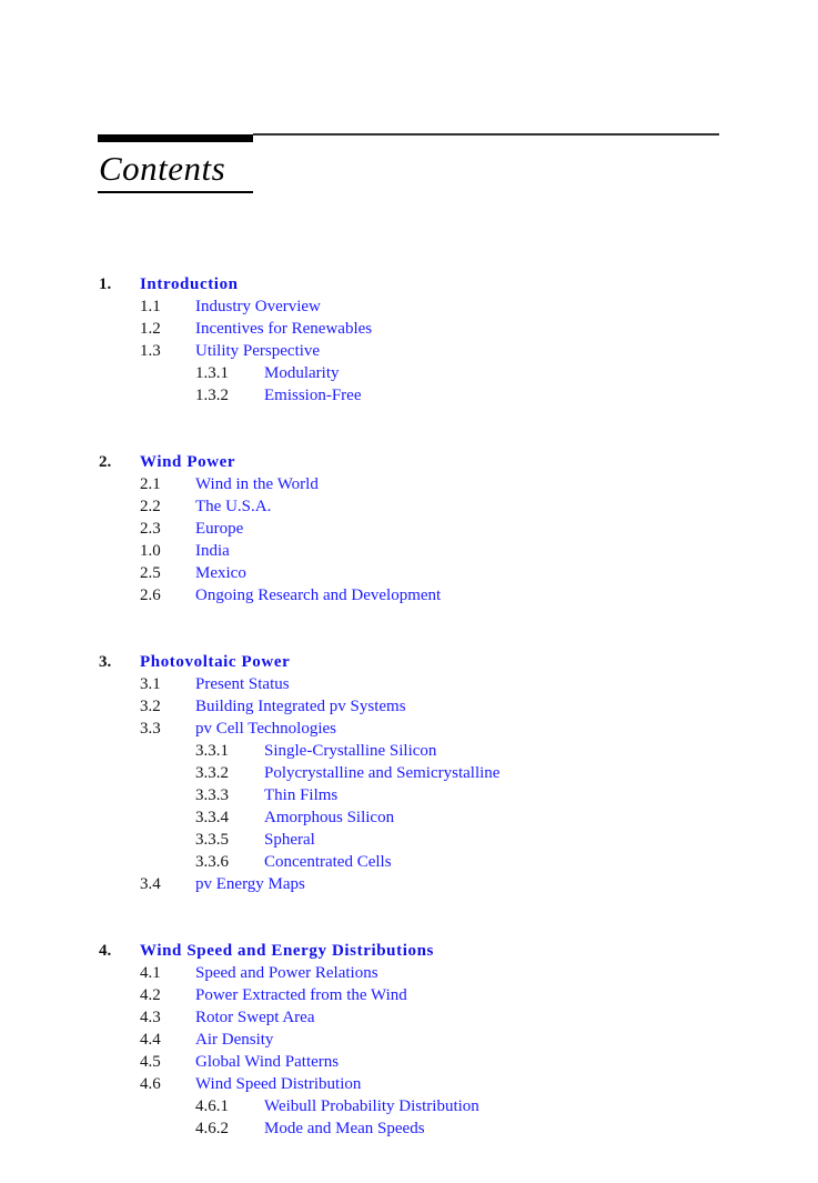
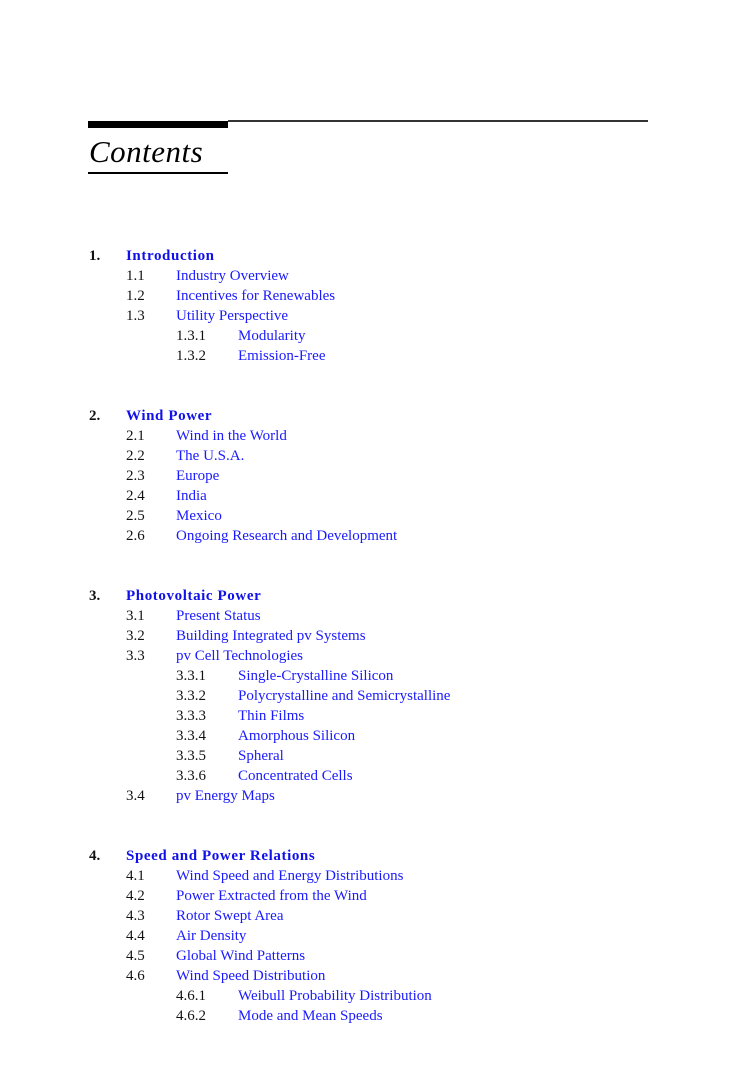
  Contents
  1.
  Introduction
  1.1
  Industry Overview
  1.2
  Incentives for Renewables
  1.3
  Utility Perspective
  1.3.1
  Modularity
  1.3.2
  Emission-Free
  2.
  Wind Power
  2.1
  Wind in the World
  2.2
  The U.S.A.
  2.3
  Europe
- 1.0
+ 2.4
  India
  2.5
  Mexico
  2.6
  Ongoing Research and Development
  3.
  Photovoltaic Power
  3.1
  Present Status
  3.2
  Building Integrated pv Systems
  3.3
  pv Cell Technologies
  3.3.1
  Single-Crystalline Silicon
  3.3.2
  Polycrystalline and Semicrystalline
  3.3.3
  Thin Films
  3.3.4
  Amorphous Silicon
  3.3.5
  Spheral
  3.3.6
  Concentrated Cells
  3.4
  pv Energy Maps
  4.
- Wind Speed and Energy Distributions
+ Speed and Power Relations
  4.1
- Speed and Power Relations
+ Wind Speed and Energy Distributions
  4.2
  Power Extracted from the Wind
  4.3
  Rotor Swept Area
  4.4
  Air Density
  4.5
  Global Wind Patterns
  4.6
  Wind Speed Distribution
  4.6.1
  Weibull Probability Distribution
  4.6.2
  Mode and Mean Speeds
